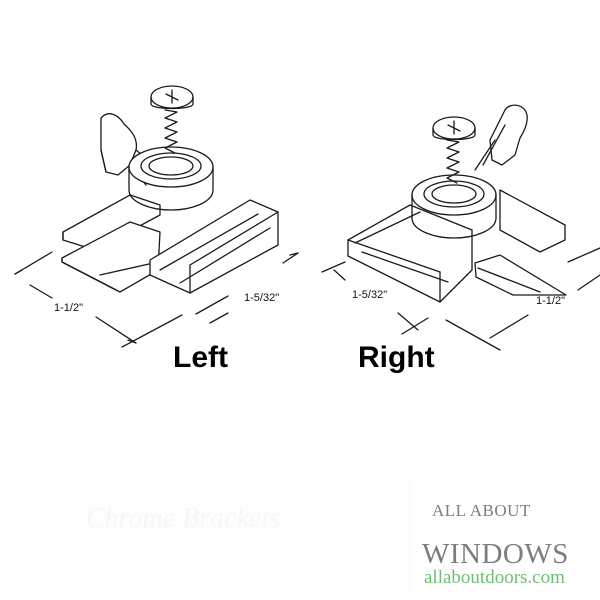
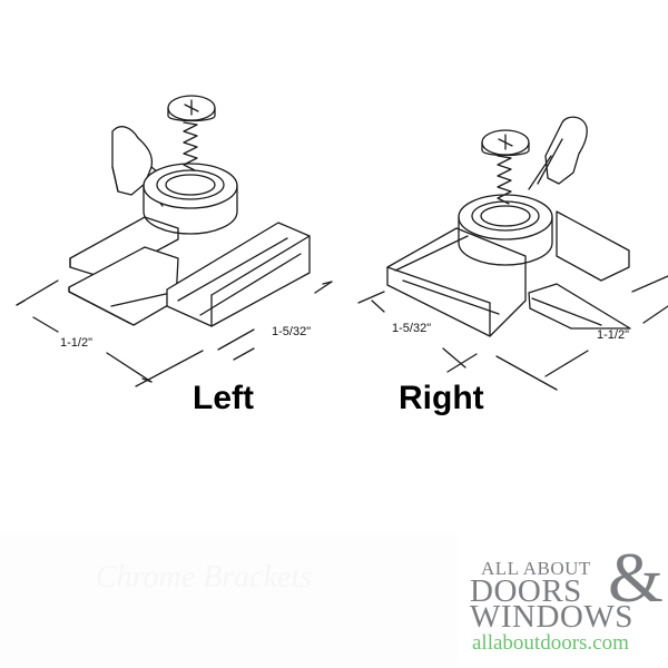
  1-1/2"
  1-5/32"
  1-5/32"
  1-1/2"
  Left
  Right
  ALL ABOUT
+ &
+ DOORS
  WINDOWS
  allaboutdoors.com
